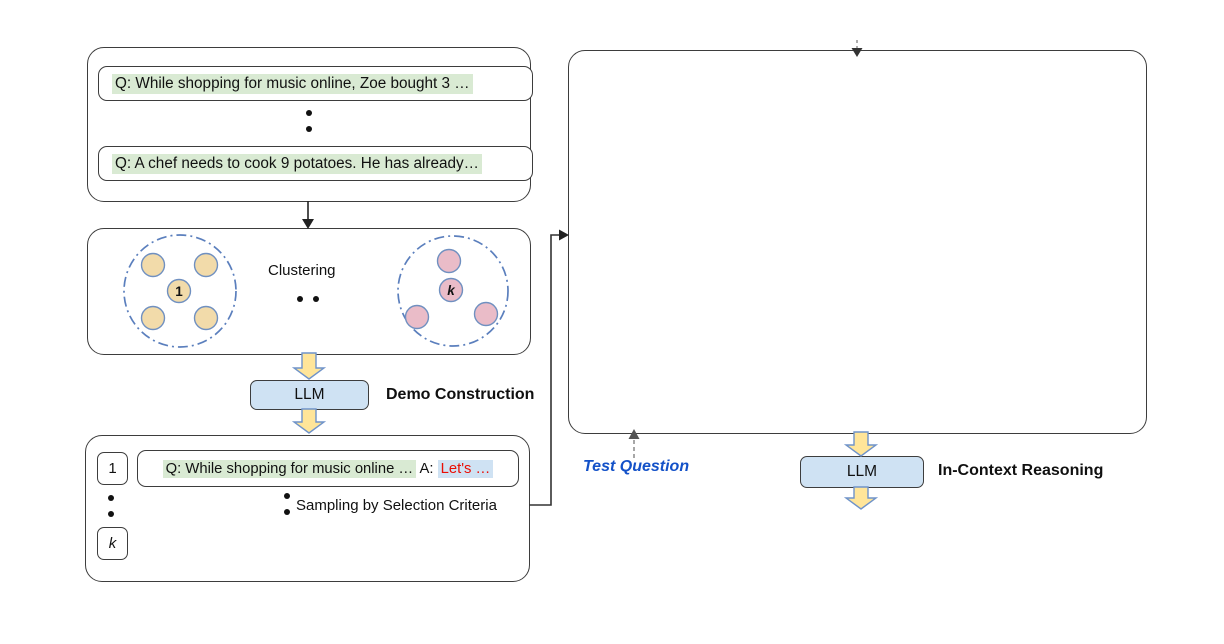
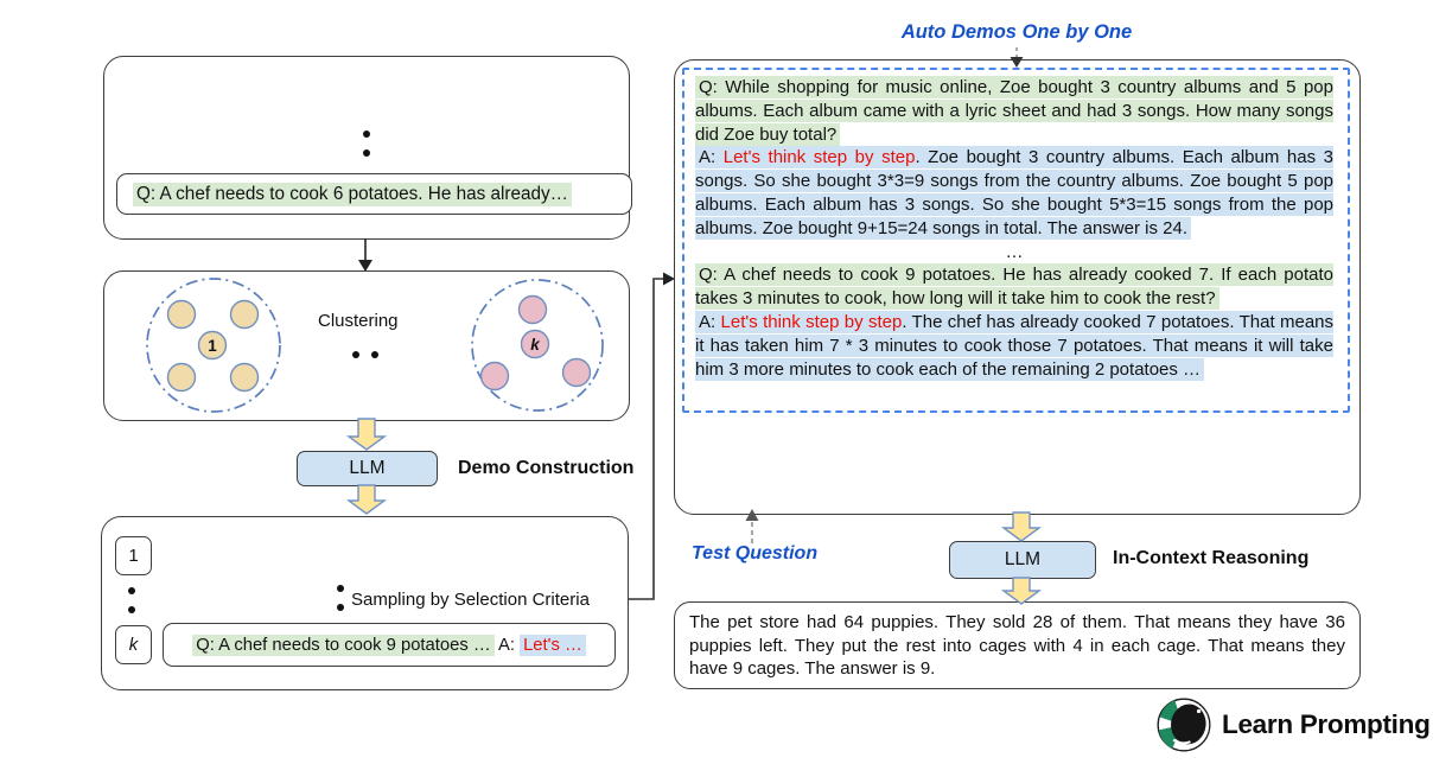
- Q: While shopping for music online, Zoe bought 3 …
- Q: A chef needs to cook 9 potatoes. He has already…
+ Q: A chef needs to cook 6 potatoes. He has already…
  Clustering
  LLM
  Demo Construction
  1
- Q: While shopping for music online … A: Let's …
  Sampling by Selection Criteria
  k
+ Q: A chef needs to cook 9 potatoes … A: Let's …
+ Auto Demos One by One
+ Q: While shopping for music online, Zoe bought 3 country albums and 5 pop albums. Each album came with a lyric sheet and had 3 songs. How many songs did Zoe buy total?
+ A: Let's think step by step. Zoe bought 3 country albums. Each album has 3 songs. So she bought 3*3=9 songs from the country albums. Zoe bought 5 pop albums. Each album has 3 songs. So she bought 5*3=15 songs from the pop albums. Zoe bought 9+15=24 songs in total. The answer is 24.
+ …
+ Q: A chef needs to cook 9 potatoes. He has already cooked 7. If each potato takes 3 minutes to cook, how long will it take him to cook the rest?
+ A: Let's think step by step. The chef has already cooked 7 potatoes. That means it has taken him 7 * 3 minutes to cook those 7 potatoes. That means it will take him 3 more minutes to cook each of the remaining 2 potatoes …
  Test Question
  LLM
  In-Context Reasoning
+ The pet store had 64 puppies. They sold 28 of them. That means they have 36 puppies left. They put the rest into cages with 4 in each cage. That means they have 9 cages. The answer is 9.
+ Learn Prompting
  1
  k
